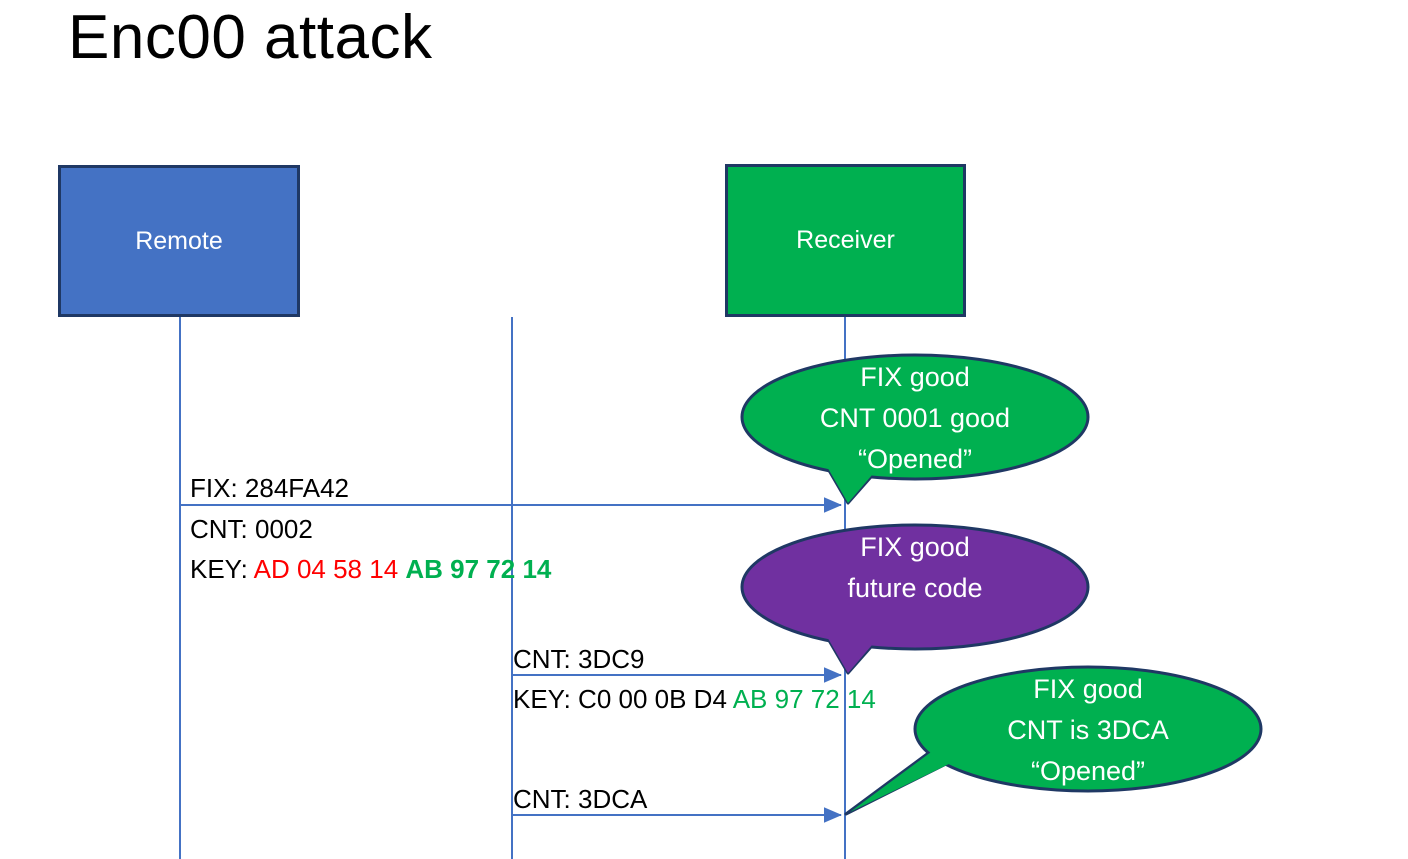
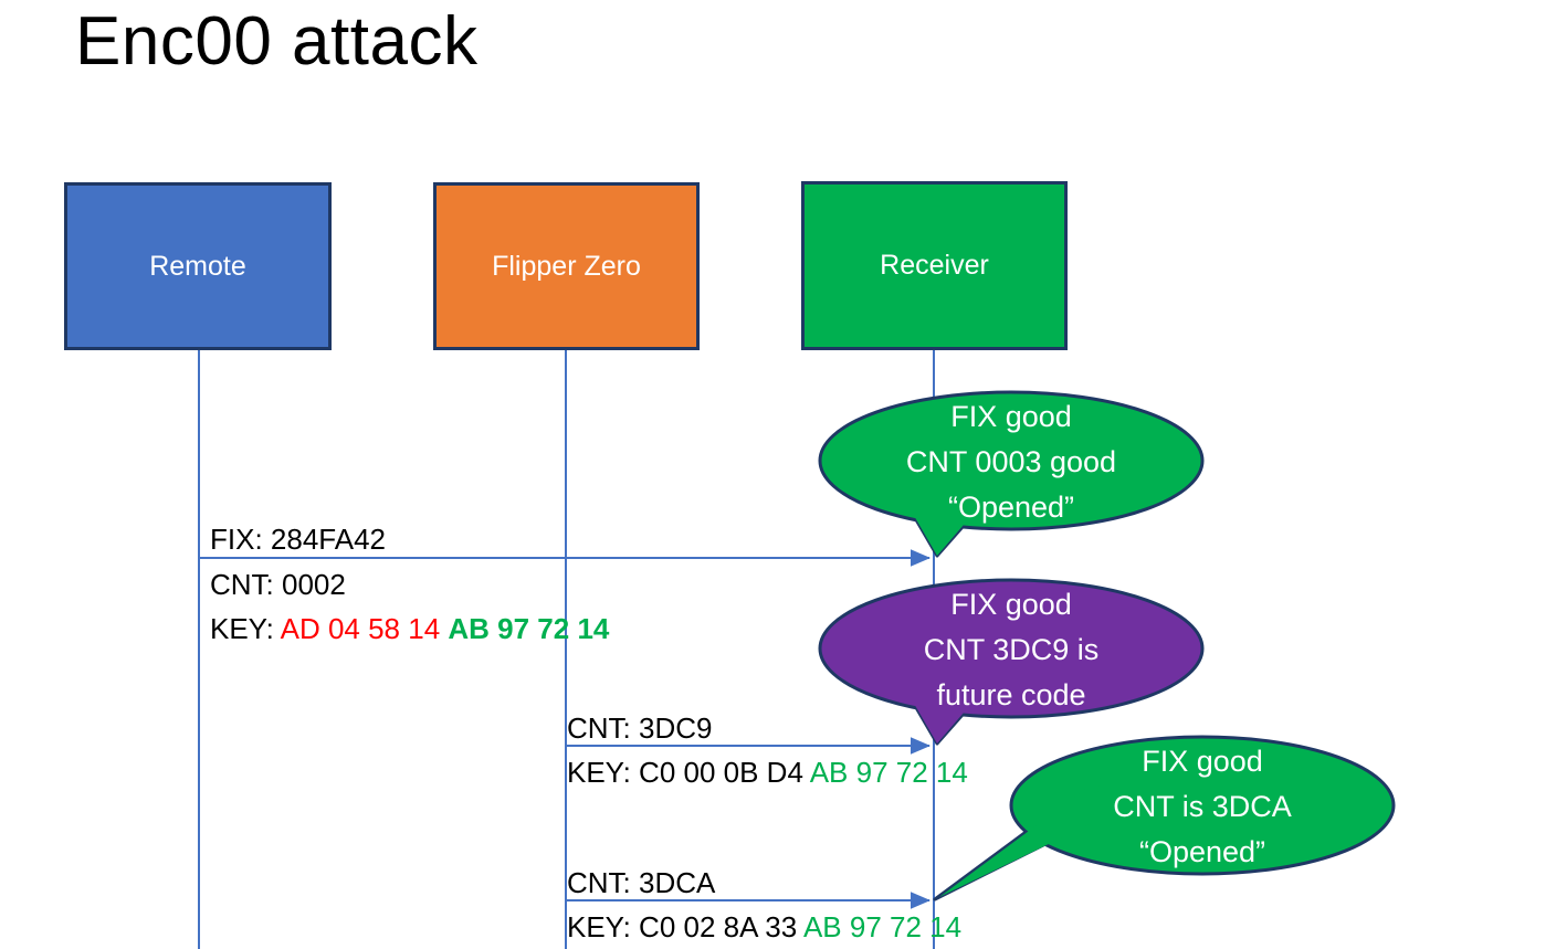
  Enc00 attack
  Remote
+ Flipper Zero
  Receiver
  FIX: 284FA42
  CNT: 0002
  KEY: AD 04 58 14 AB 97 72 14
  CNT: 3DC9
  KEY: C0 00 0B D4 AB 97 72 14
  CNT: 3DCA
+ KEY: C0 02 8A 33 AB 97 72 14
  FIX good
- CNT 0001 good
+ CNT 0003 good
  “Opened”
  FIX good
+ CNT 3DC9 is
  future code
  FIX good
  CNT is 3DCA
  “Opened”
